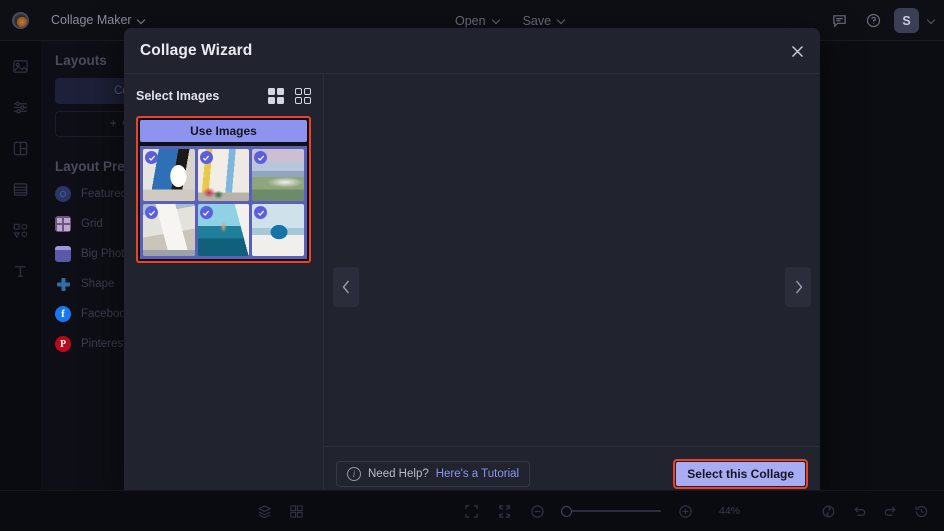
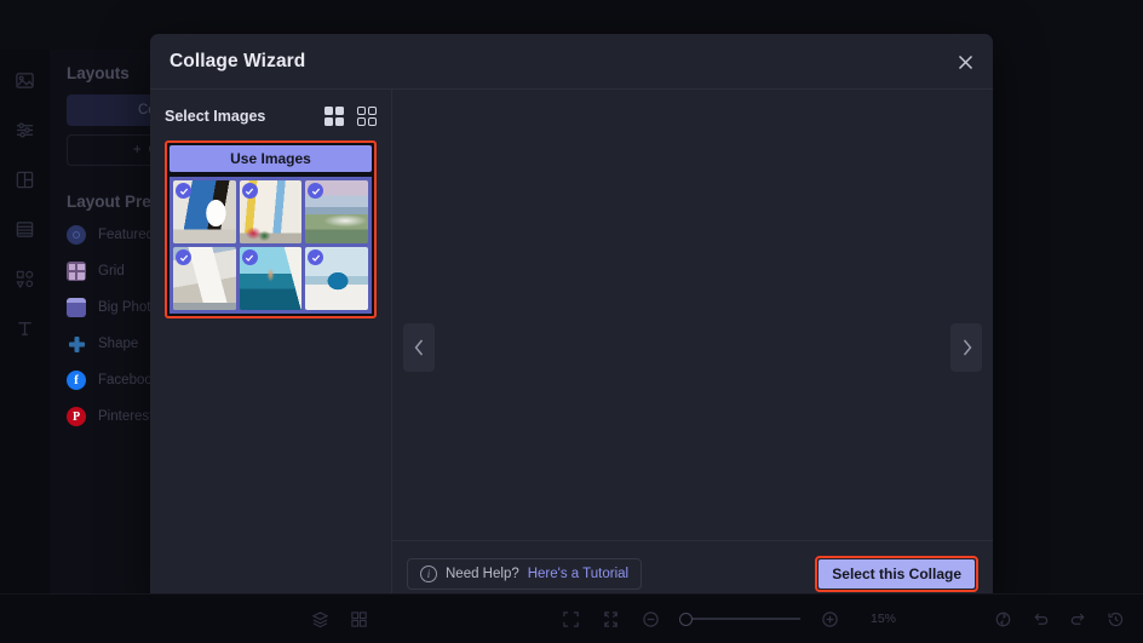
- Collage Maker
- Open
- Save
- S
  Layouts
  +
  Feature
  Grid
  Big Phot
  Shape
  f
  Faceboo
  P
  Pinteres
  Collage Wizard
  Select Images
  Use Images
  i
  Need Help?
  Here's a Tutorial
  Select this Collage
- 44%
+ 15%
